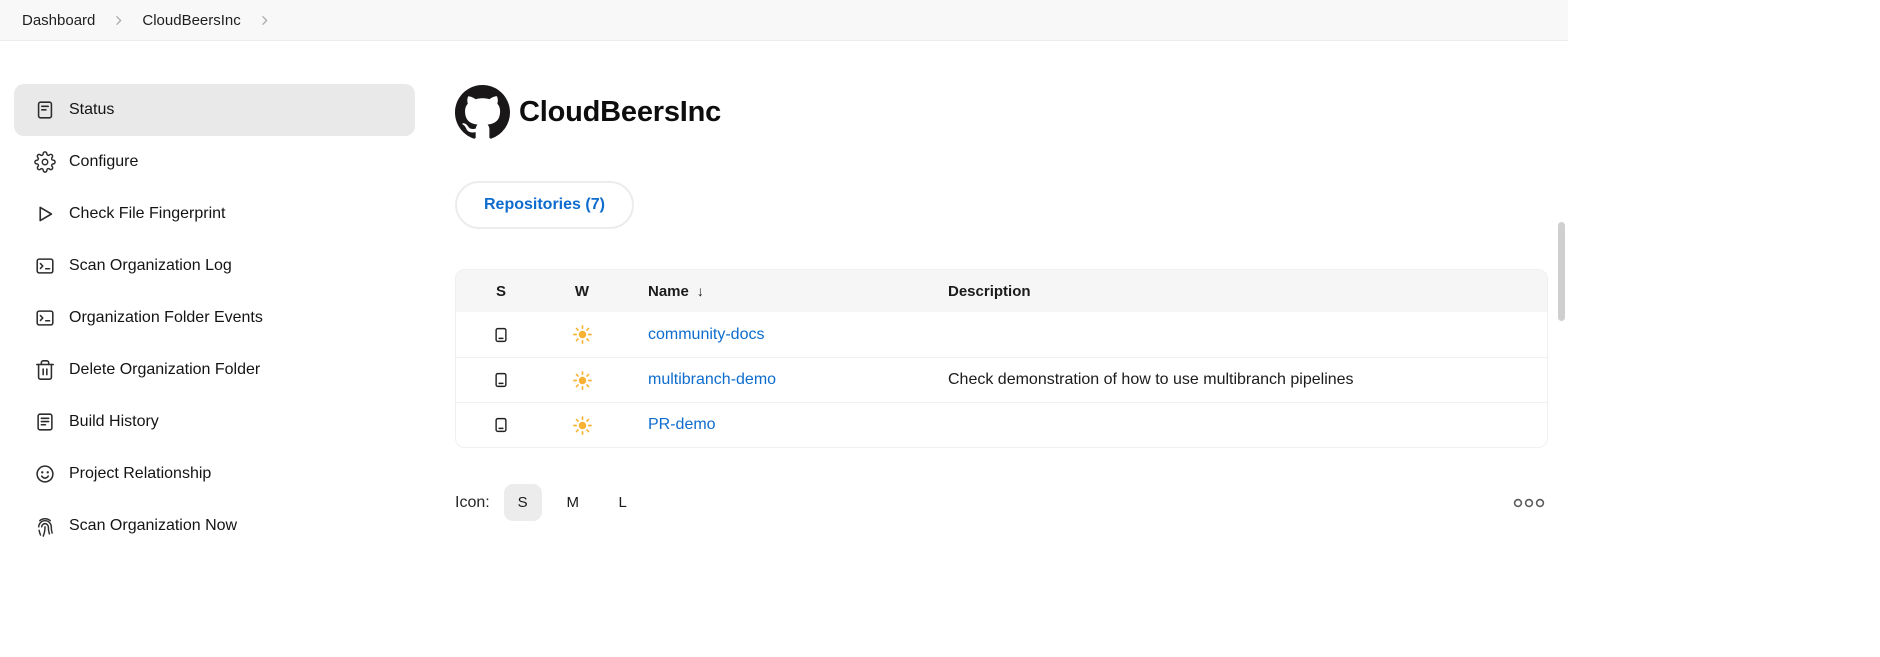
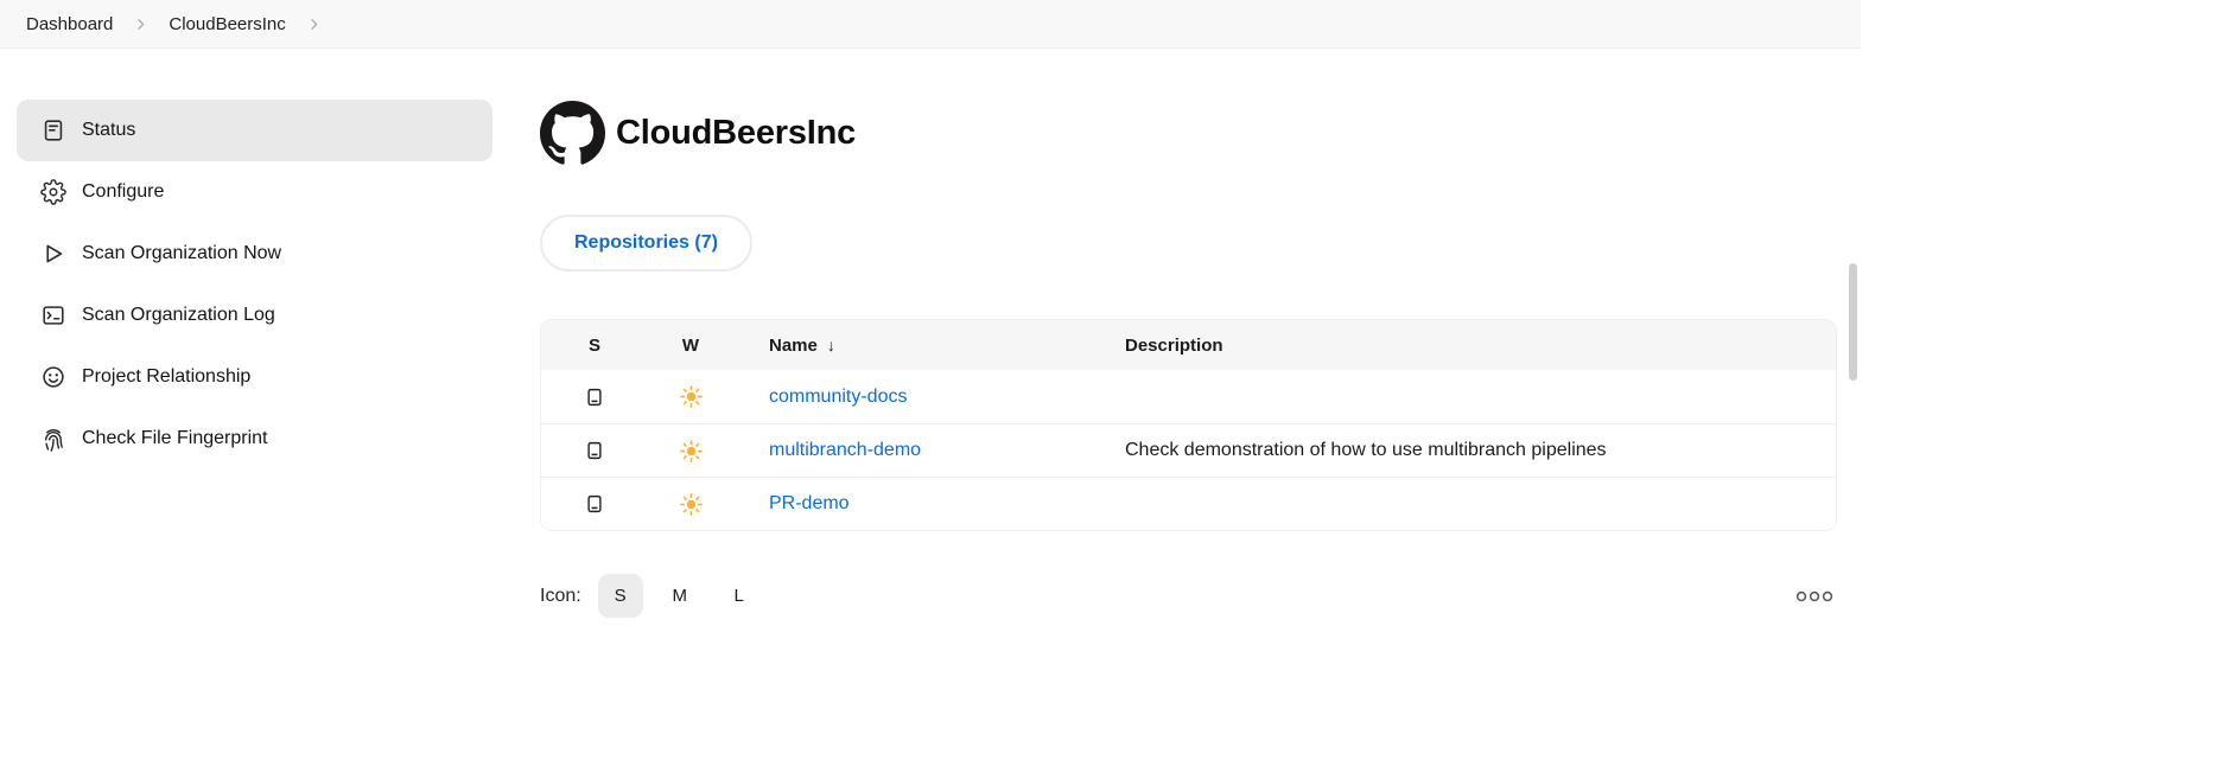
  Dashboard
  CloudBeersInc
  Status
  Configure
- Check File Fingerprint
+ Scan Organization Now
  Scan Organization Log
- Organization Folder Events
- Delete Organization Folder
- Build History
  Project Relationship
- Scan Organization Now
+ Check File Fingerprint
  CloudBeersInc
  Repositories (7)
  S
  W
  Name
  ↓
  Description
  community-docs
  multibranch-demo
  Check demonstration of how to use multibranch pipelines
  PR-demo
  Icon:
  S
  M
  L
